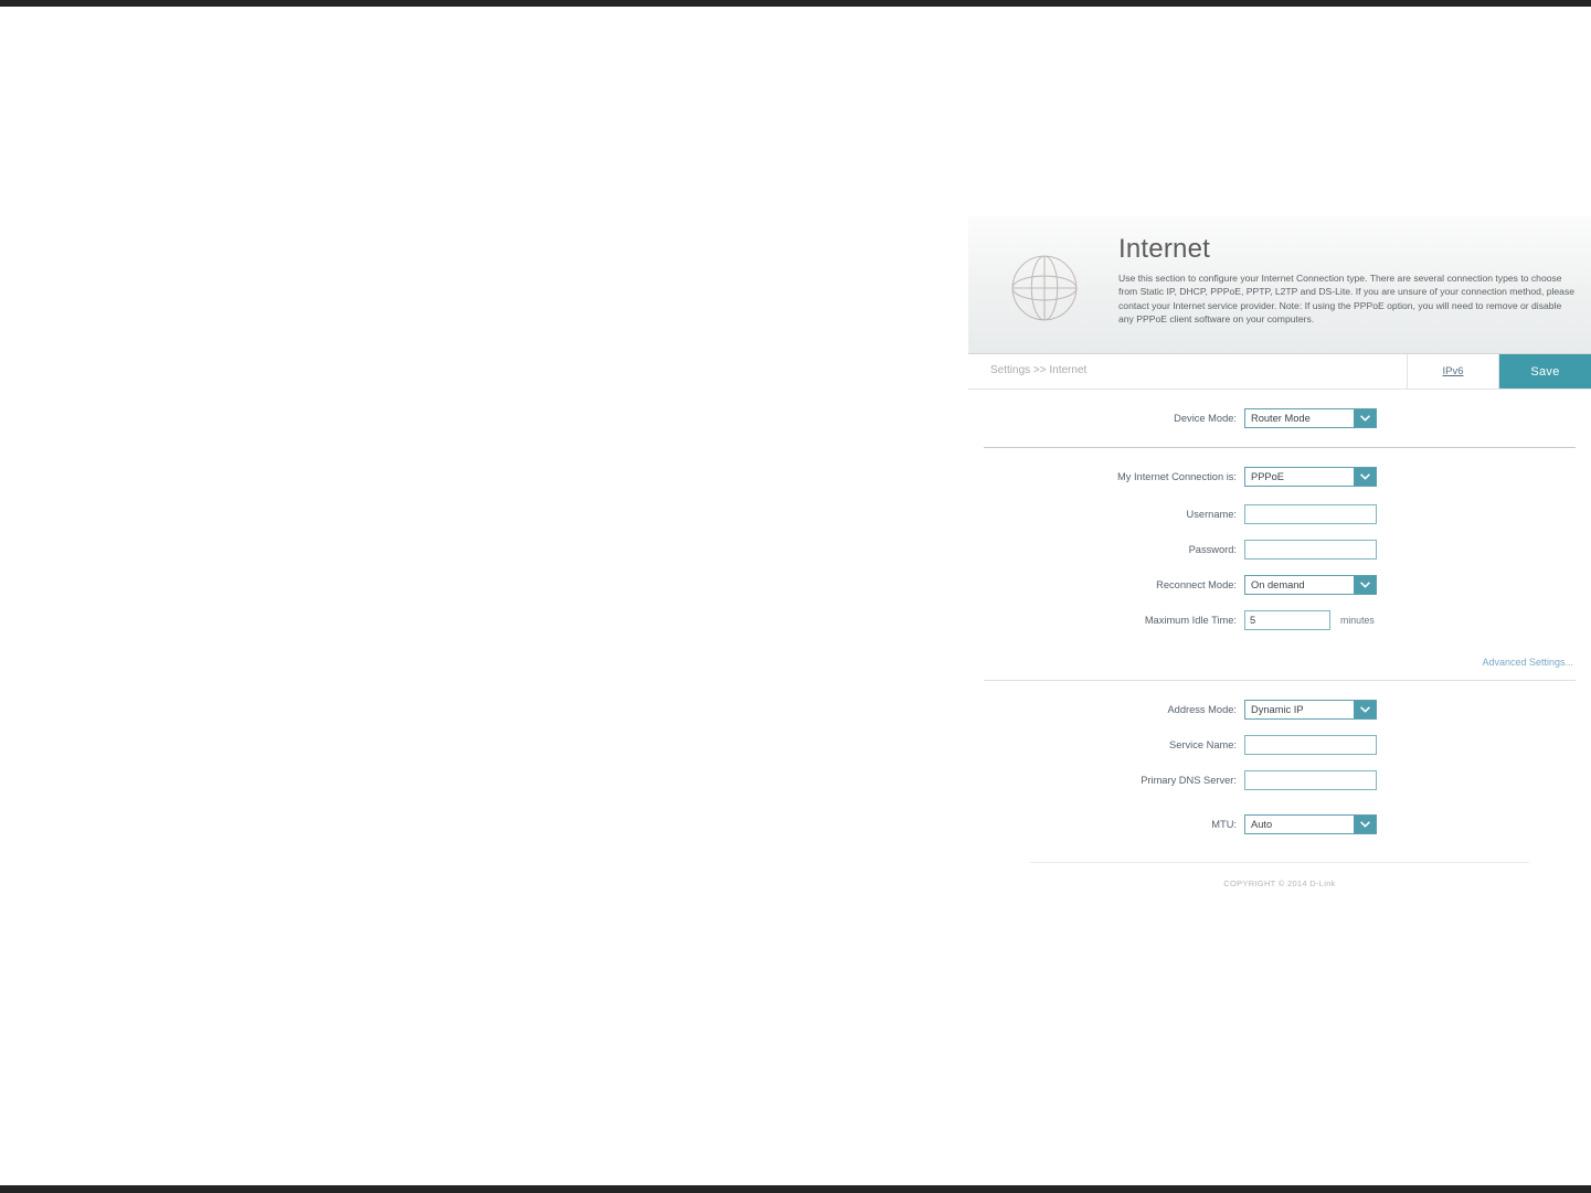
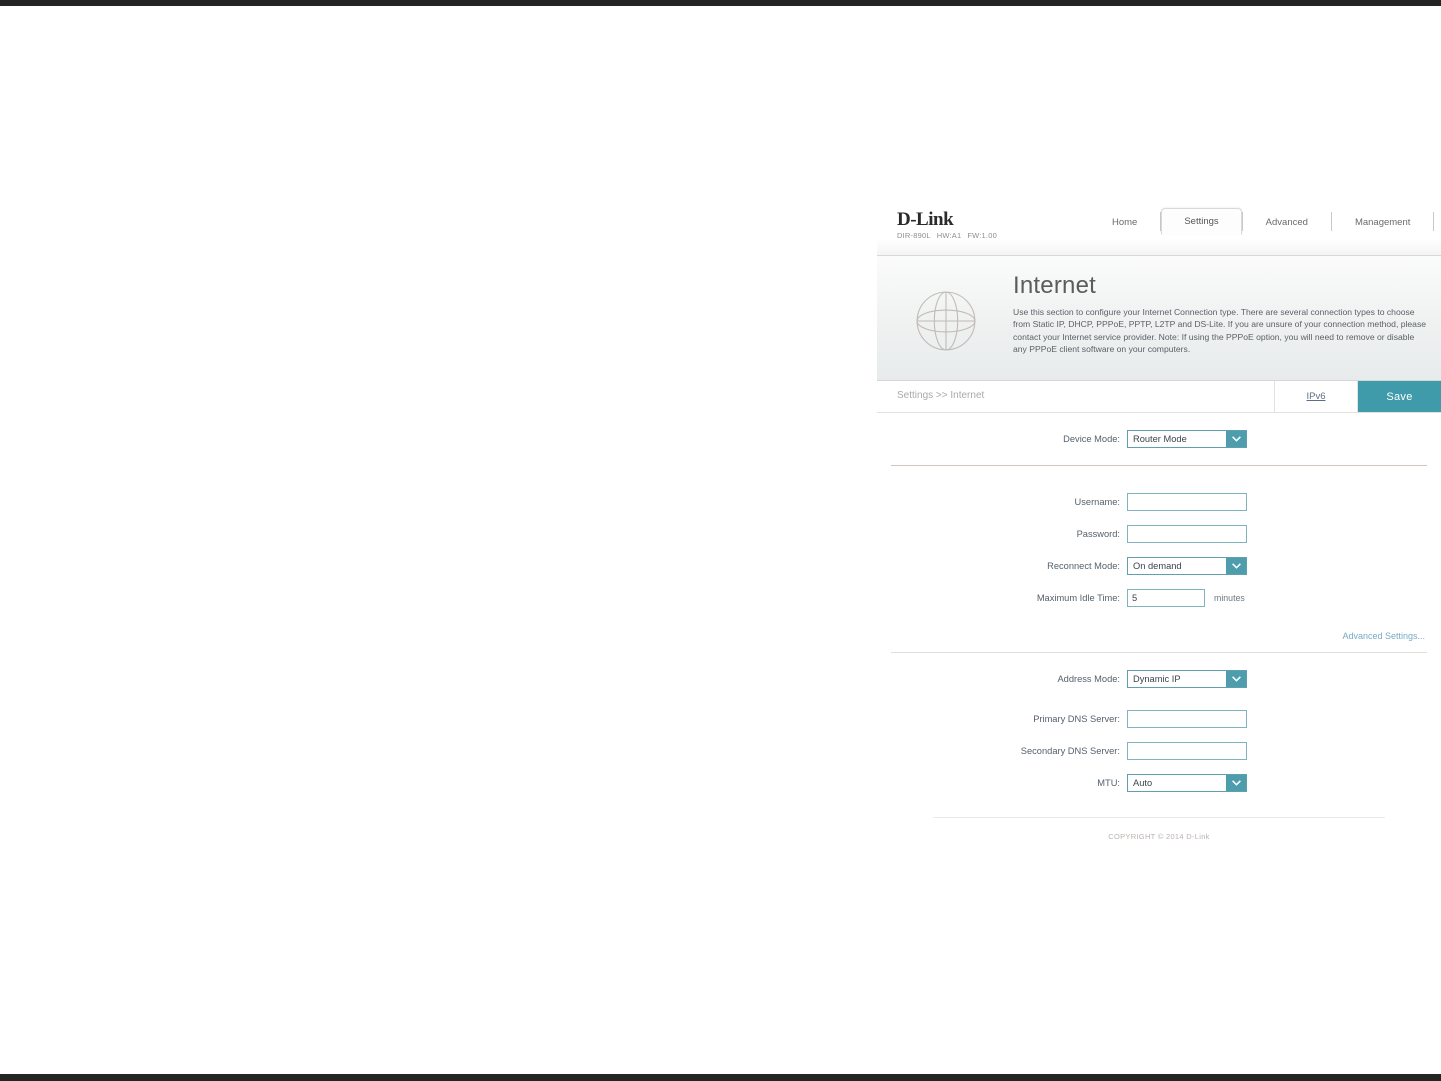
+ D-Link
+ DIR-890L HW:A1 FW:1.00
+ Home
+ Settings
+ Advanced
+ Management
  Internet
  Use this section to configure your Internet Connection type. There are several connection types to choose from Static IP, DHCP, PPPoE, PPTP, L2TP and DS-Lite. If you are unsure of your connection method, please contact your Internet service provider. Note: If using the PPPoE option, you will need to remove or disable any PPPoE client software on your computers.
  Settings >> Internet
  IPv6
  Save
  Device Mode:
  Router Mode
- My Internet Connection is:
- PPPoE
  Username:
  Password:
  Reconnect Mode:
  On demand
  Maximum Idle Time:
  5
  minutes
  Advanced Settings...
  Address Mode:
  Dynamic IP
- Service Name:
  Primary DNS Server:
+ Secondary DNS Server:
  MTU:
  Auto
  COPYRIGHT © 2014 D-Link
